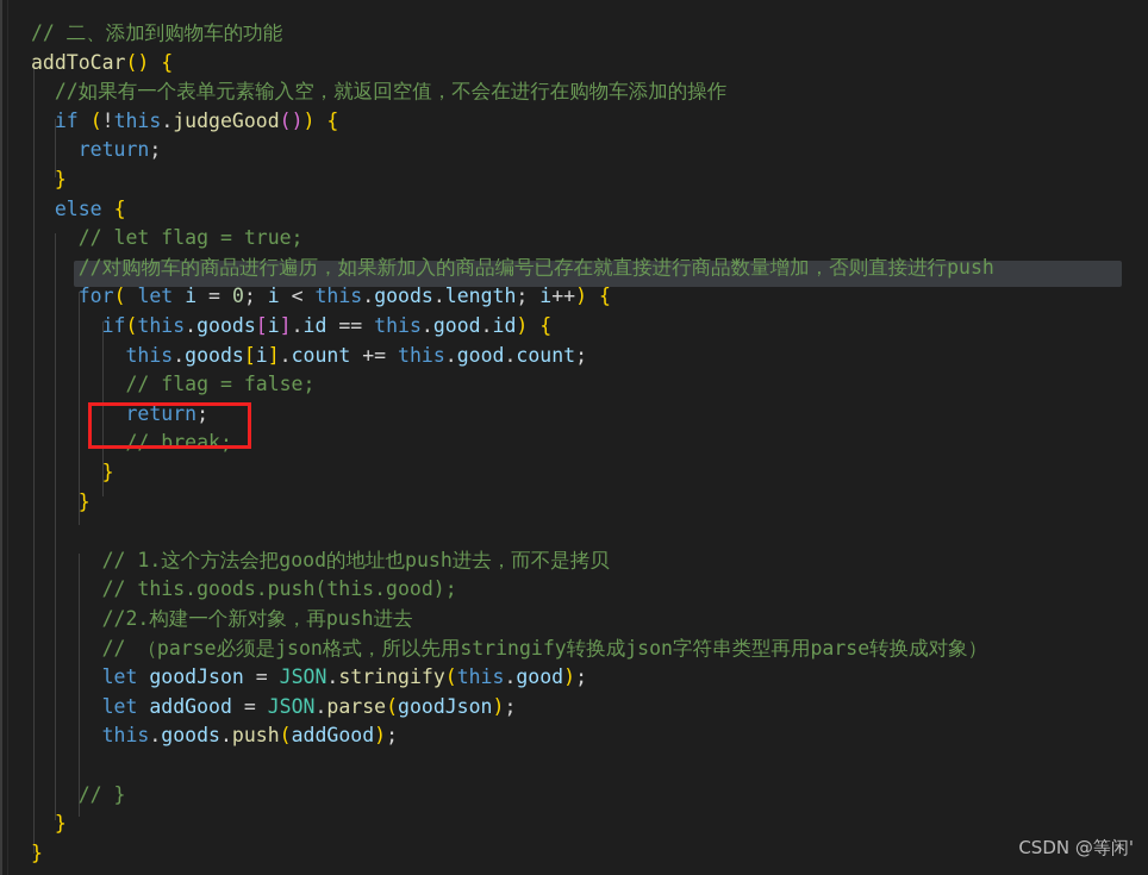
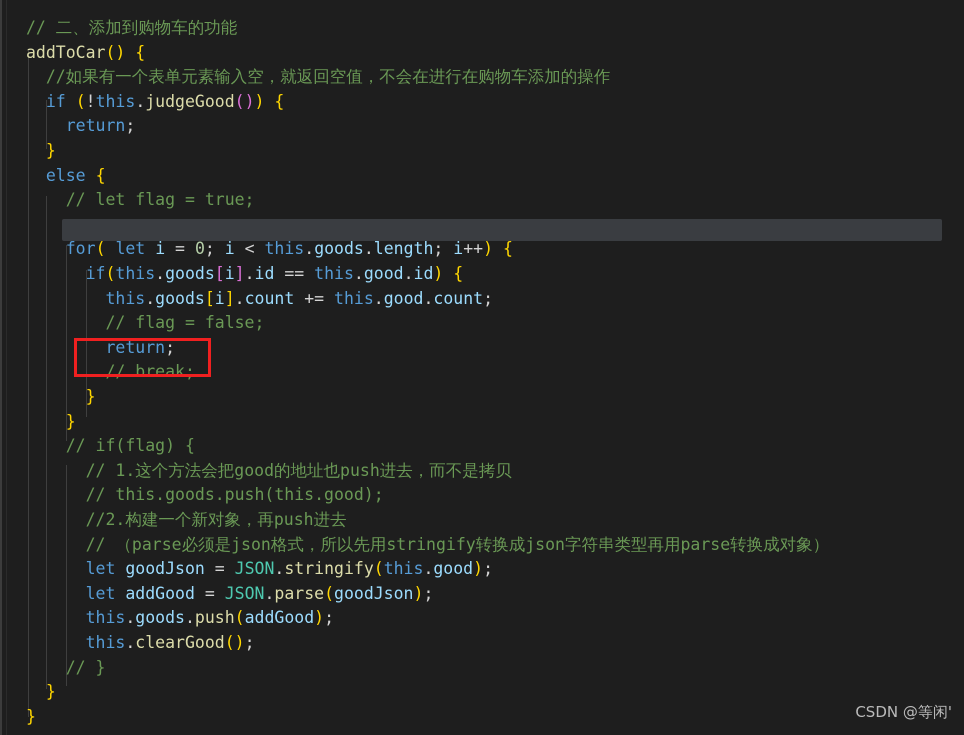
  // 二、添加到购物车的功能
  addToCar() {
  //如果有一个表单元素输入空，就返回空值，不会在进行在购物车添加的操作
  if (!this.judgeGood()) {
  return;
  }
  else {
  // let flag = true;
- //对购物车的商品进行遍历，如果新加入的商品编号已存在就直接进行商品数量增加，否则直接进行push
  for( let i = 0; i < this.goods.length; i++) {
  if(this.goods[i].id == this.good.id) {
  this.goods[i].count += this.good.count;
  // flag = false;
  return;
  // break;
  }
  }
+ // if(flag) {
  // 1.这个方法会把good的地址也push进去，而不是拷贝
  // this.goods.push(this.good);
  //2.构建一个新对象，再push进去
  // （parse必须是json格式，所以先用stringify转换成json字符串类型再用parse转换成对象）
  let goodJson = JSON.stringify(this.good);
  let addGood = JSON.parse(goodJson);
  this.goods.push(addGood);
+ this.clearGood();
  // }
  }
  }
  CSDN @等闲'
